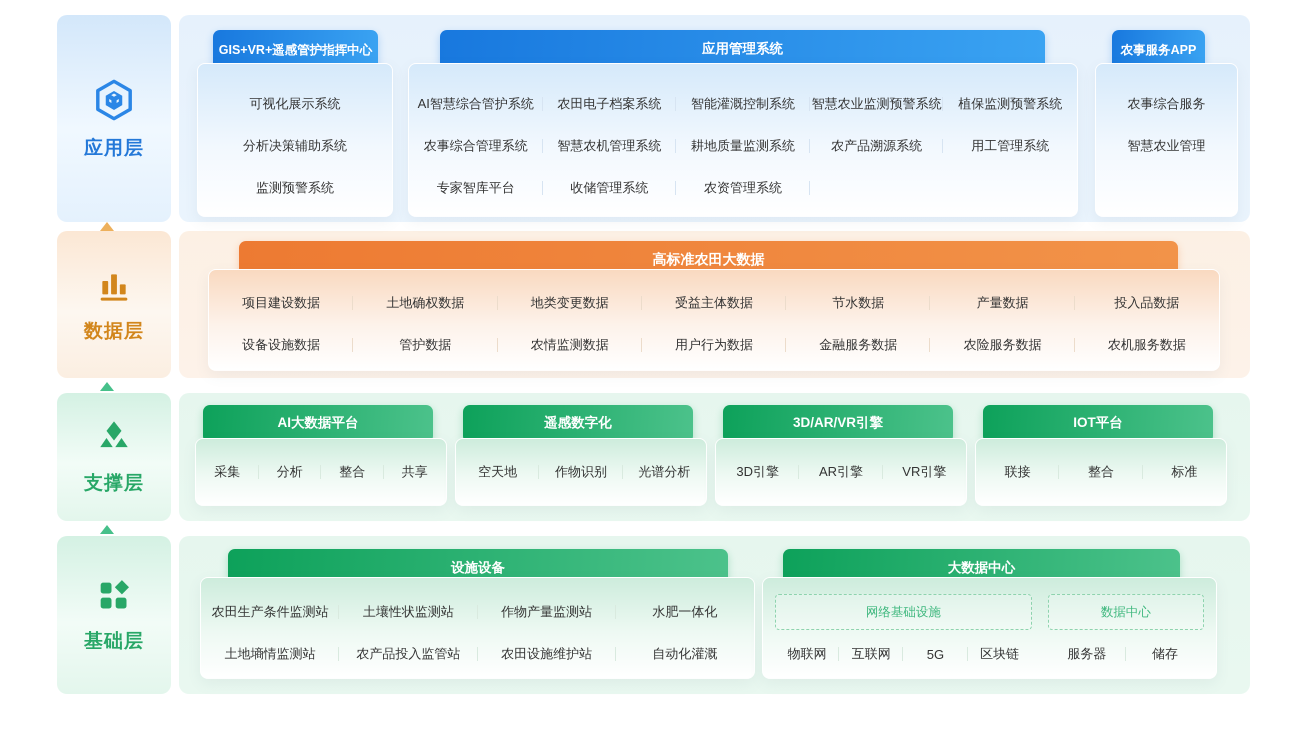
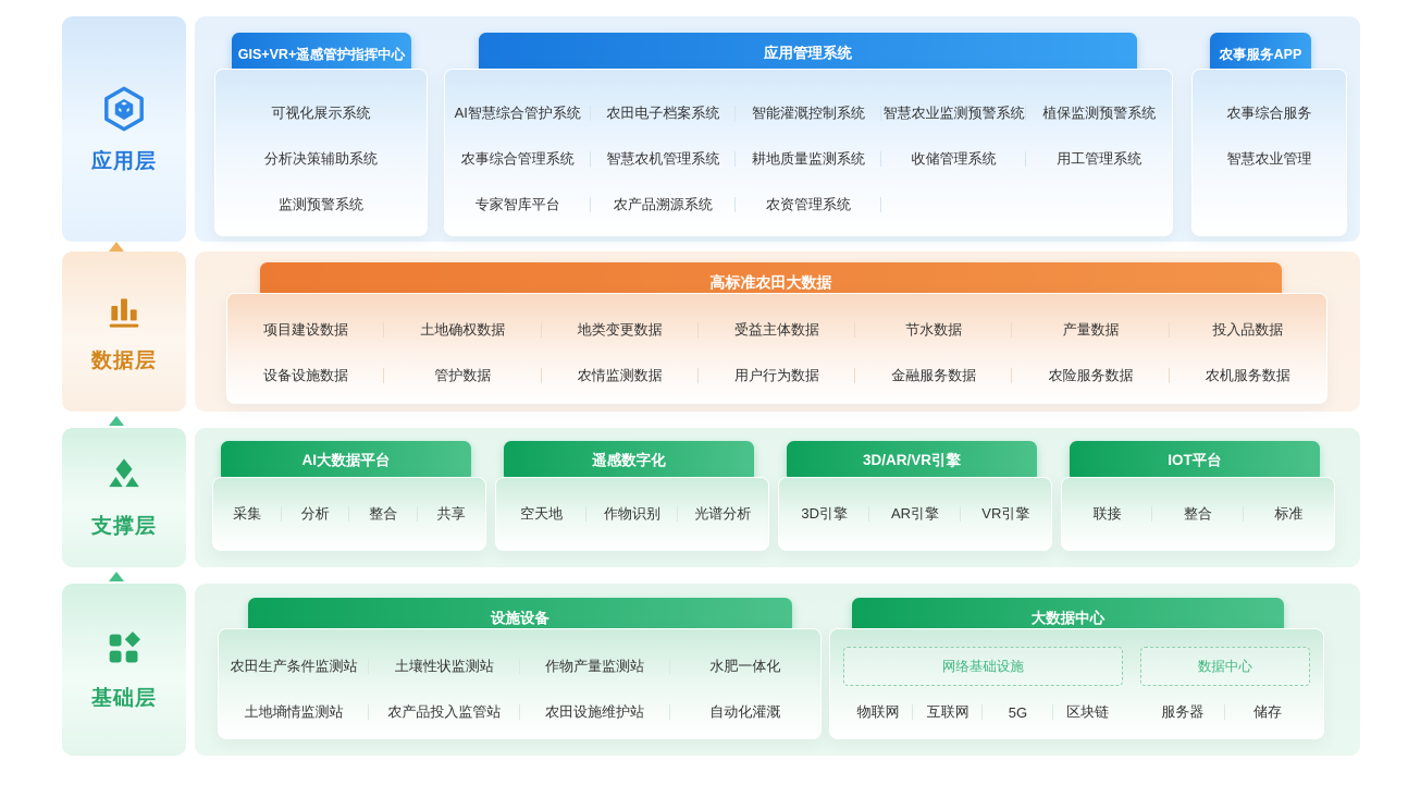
  应用层
  GIS+VR+遥感管护指挥中心
  可视化展示系统
  分析决策辅助系统
  监测预警系统
  应用管理系统
  AI智慧综合管护系统
  农田电子档案系统
  智能灌溉控制系统
  智慧农业监测预警系统
  植保监测预警系统
  农事综合管理系统
  智慧农机管理系统
  耕地质量监测系统
- 农产品溯源系统
+ 收储管理系统
  用工管理系统
  专家智库平台
- 收储管理系统
+ 农产品溯源系统
  农资管理系统
  农事服务APP
  农事综合服务
  智慧农业管理
  数据层
  高标准农田大数据
  项目建设数据
  土地确权数据
  地类变更数据
  受益主体数据
  节水数据
  产量数据
  投入品数据
  设备设施数据
  管护数据
  农情监测数据
  用户行为数据
  金融服务数据
  农险服务数据
  农机服务数据
  支撑层
  AI大数据平台
  采集
  分析
  整合
  共享
  遥感数字化
  空天地
  作物识别
  光谱分析
  3D/AR/VR引擎
  3D引擎
  AR引擎
  VR引擎
  IOT平台
  联接
  整合
  标准
  基础层
  设施设备
  农田生产条件监测站
  土壤性状监测站
  作物产量监测站
  水肥一体化
  土地墒情监测站
  农产品投入监管站
  农田设施维护站
  自动化灌溉
  大数据中心
  网络基础设施
  数据中心
  物联网
  互联网
  5G
  区块链
  服务器
  储存
